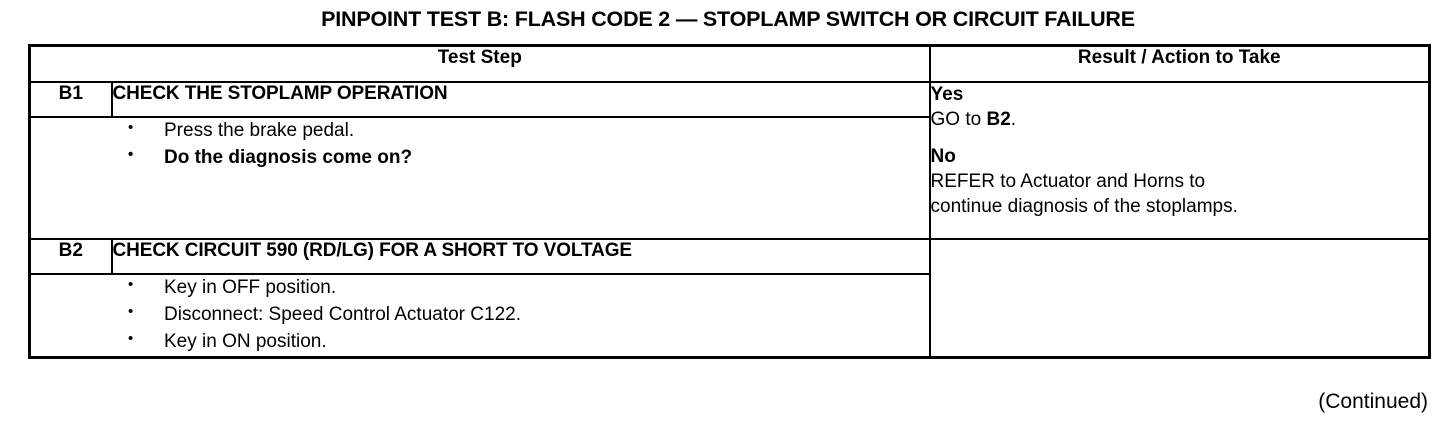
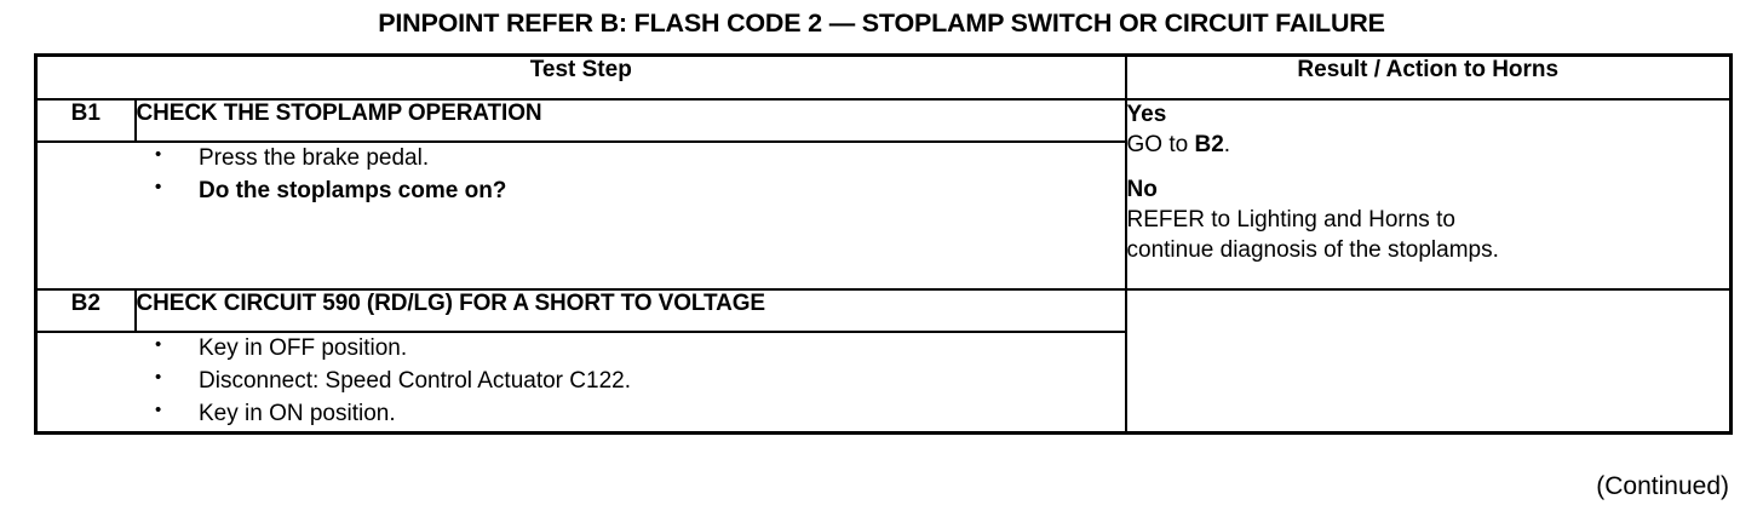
- PINPOINT TEST B: FLASH CODE 2 — STOPLAMP SWITCH OR CIRCUIT FAILURE
+ PINPOINT REFER B: FLASH CODE 2 — STOPLAMP SWITCH OR CIRCUIT FAILURE
- Test Step	Result / Action to Take
+ Test Step	Result / Action to Horns
- B1	CHECK THE STOPLAMP OPERATION	Yes GO to B2. No REFER to Actuator and Horns to continue diagnosis of the stoplamps.
+ B1	CHECK THE STOPLAMP OPERATION	Yes GO to B2. No REFER to Lighting and Horns to continue diagnosis of the stoplamps.
- Press the brake pedal. Do the diagnosis come on?
+ Press the brake pedal. Do the stoplamps come on?
  B2	CHECK CIRCUIT 590 (RD/LG) FOR A SHORT TO VOLTAGE
  Key in OFF position. Disconnect: Speed Control Actuator C122. Key in ON position.
  (Continued)
